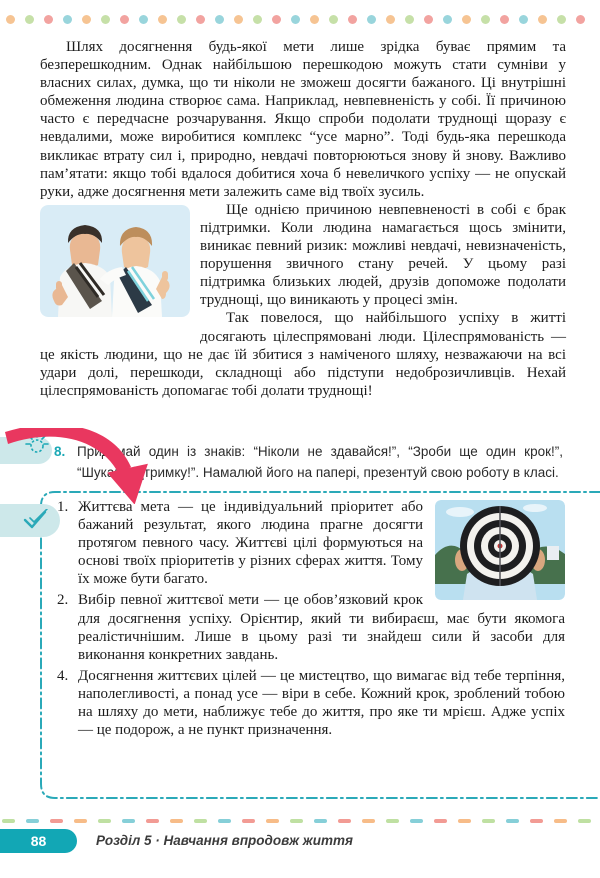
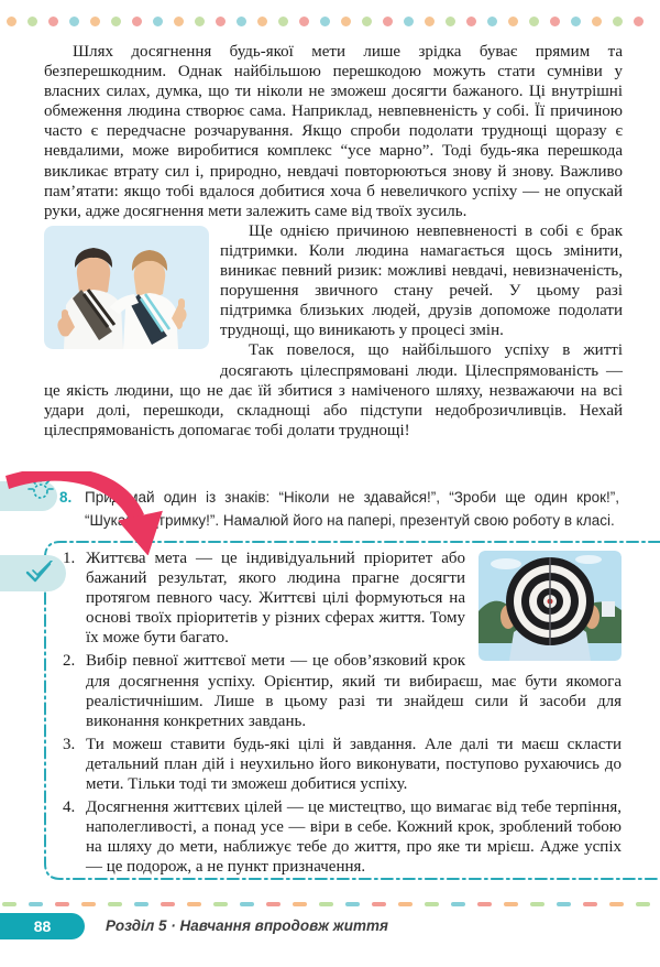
  Шлях досягнення будь-якої мети лише зрідка буває прямим та безперешкодним. Однак найбільшою перешкодою можуть стати сумніви у власних силах, думка, що ти ніколи не зможеш досягти бажаного. Ці внутрішні обмеження людина створює сама. Наприклад, невпевненість у собі. Її причиною часто є передчасне розчарування. Якщо спроби подолати труднощі щоразу є невдалими, може виробитися комплекс “усе марно”. Тоді будь-яка перешкода викликає втрату сил і, природно, невдачі повторюються знову й знову. Важливо пам’ятати: якщо тобі вдалося добитися хоча б невеличкого успіху — не опускай руки, адже досягнення мети залежить саме від твоїх зусиль.
  Ще однією причиною невпевненості в собі є брак підтримки. Коли людина намагається щось змінити, виникає певний ризик: можливі невдачі, невизначеність, порушення звичного стану речей. У цьому разі підтримка близьких людей, друзів допоможе подолати труднощі, що виникають у процесі змін.
  Так повелося, що найбільшого успіху в житті досягають цілеспрямовані люди. Цілеспрямованість — це якість людини, що не дає їй збитися з наміченого шляху, незважаючи на всі удари долі, перешкоди, складнощі або підступи недоброзичливців. Нехай цілеспрямованість допомагає тобі долати труднощі!
  8.
  Приай один із знаків: “Ніколи не здавайся!”, “Зроби ще один крок!”, “Шуктримку!”. Намалюй його на папері, презентуй свою роботу в класі.
  1. Життєва мета — це індивідуальний пріоритет або бажаний результат, якого людина прагне досягти протягом певного часу. Життєві цілі формуються на основі твоїх пріоритетів у різних сферах життя. Тому їх може бути багато.
  2. Вибір певної життєвої мети — це обов’язковий крок для досягнення успіху. Орієнтир, який ти вибираєш, має бути якомога реалістичнішим. Лише в цьому разі ти знайдеш сили й засоби для виконання конкретних завдань.
+ 3. Ти можеш ставити будь-які цілі й завдання. Але далі ти маєш скласти детальний план дій і неухильно його виконувати, поступово рухаючись до мети. Тільки тоді ти зможеш добитися успіху.
  4. Досягнення життєвих цілей — це мистецтво, що вимагає від тебе терпіння, наполегливості, а понад усе — віри в себе. Кожний крок, зроблений тобою на шляху до мети, наближує тебе до життя, про яке ти мрієш. Адже успіх — це подорож, а не пункт призначення.
  88
  Розділ 5 · Навчання впродовж життя
